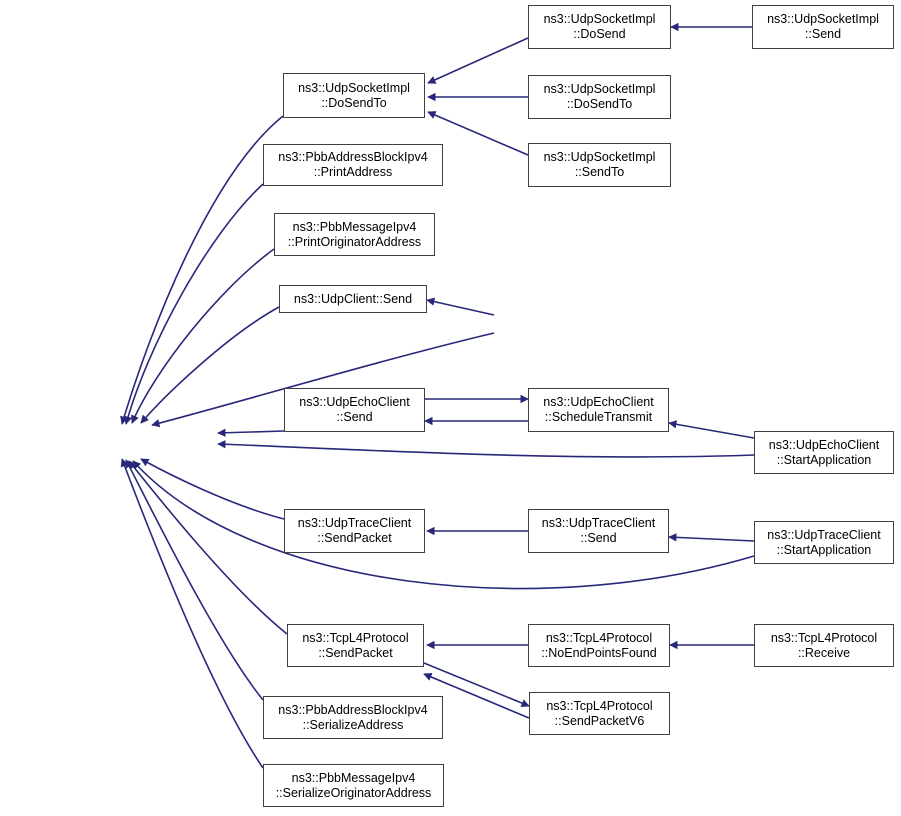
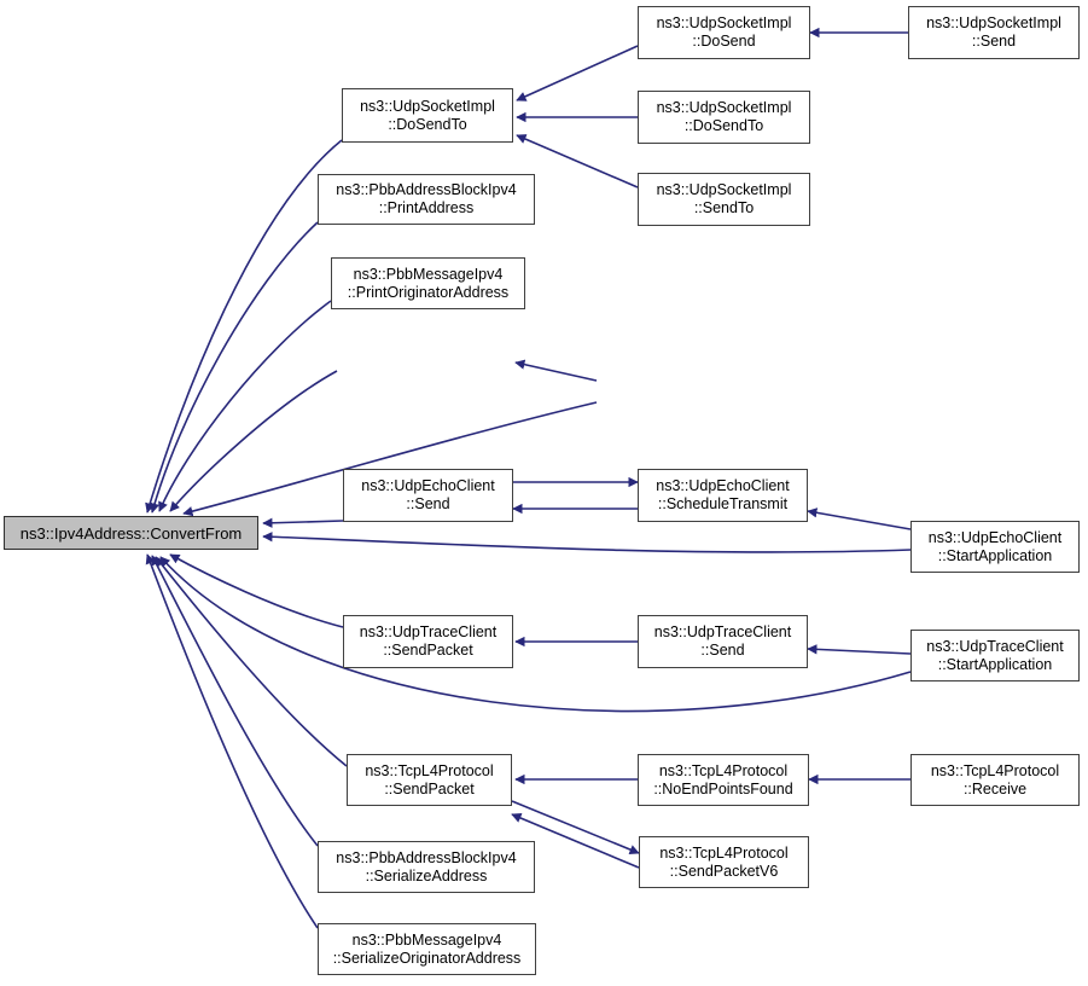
+ ns3::Ipv4Address::ConvertFrom
  ns3::UdpSocketImpl
  ::DoSend
  ns3::UdpSocketImpl
  ::Send
  ns3::UdpSocketImpl
  ::DoSendTo
  ns3::UdpSocketImpl
  ::DoSendTo
  ns3::UdpSocketImpl
  ::SendTo
  ns3::PbbAddressBlockIpv4
  ::PrintAddress
  ns3::PbbMessageIpv4
  ::PrintOriginatorAddress
- ns3::UdpClient::Send
  ns3::UdpEchoClient
  ::Send
  ns3::UdpEchoClient
  ::ScheduleTransmit
  ns3::UdpEchoClient
  ::StartApplication
  ns3::UdpTraceClient
  ::SendPacket
  ns3::UdpTraceClient
  ::Send
  ns3::UdpTraceClient
  ::StartApplication
  ns3::TcpL4Protocol
  ::SendPacket
  ns3::TcpL4Protocol
  ::NoEndPointsFound
  ns3::TcpL4Protocol
  ::Receive
  ns3::TcpL4Protocol
  ::SendPacketV6
  ns3::PbbAddressBlockIpv4
  ::SerializeAddress
  ns3::PbbMessageIpv4
  ::SerializeOriginatorAddress
